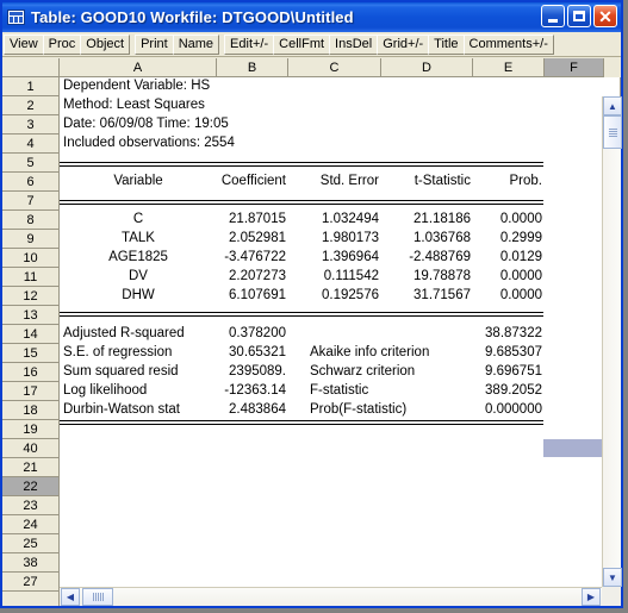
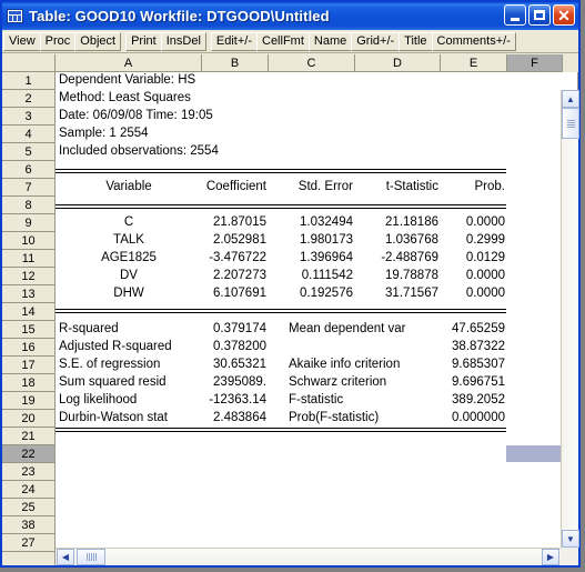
  Table: GOOD10 Workfile: DTGOOD\Untitled
  ✕
  View
  Proc
  Object
  Print
- Name
+ InsDel
  Edit+/-
  CellFmt
- InsDel
+ Name
  Grid+/-
  Title
  Comments+/-
  A
  B
  C
  D
  E
  F
  1
  2
  3
  4
  5
  6
  7
  8
  9
  10
  11
  12
  13
  14
  15
  16
  17
  18
  19
- 40
+ 20
  21
  22
  23
  24
  25
  38
  27
  Dependent Variable: HS
  Method: Least Squares
  Date: 06/09/08 Time: 19:05
+ Sample: 1 2554
  Included observations: 2554
  Variable
  Coefficient
  Std. Error
  t-Statistic
  Prob.
  C
  21.87015
  1.032494
  21.18186
  0.0000
  TALK
  2.052981
  1.980173
  1.036768
  0.2999
  AGE1825
  -3.476722
  1.396964
  -2.488769
  0.0129
  DV
  2.207273
  0.111542
  19.78878
  0.0000
  DHW
  6.107691
  0.192576
  31.71567
  0.0000
+ R-squared
+ 0.379174
+ Mean dependent var
+ 47.65259
  Adjusted R-squared
  0.378200
  38.87322
  S.E. of regression
  30.65321
  Akaike info criterion
  9.685307
  Sum squared resid
  2395089.
  Schwarz criterion
  9.696751
  Log likelihood
  -12363.14
  F-statistic
  389.2052
  Durbin-Watson stat
  2.483864
  Prob(F-statistic)
  0.000000
  ▲
  ▼
  ◀
  ▶
